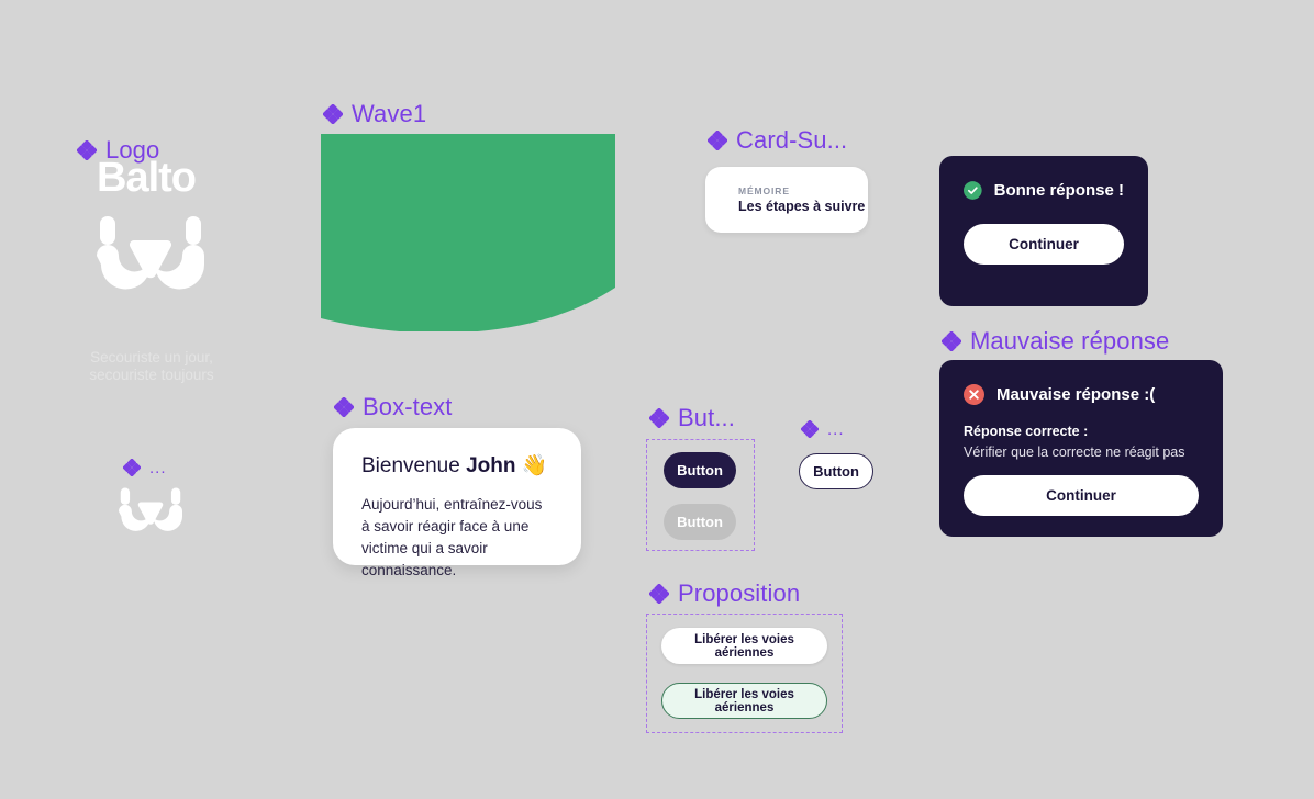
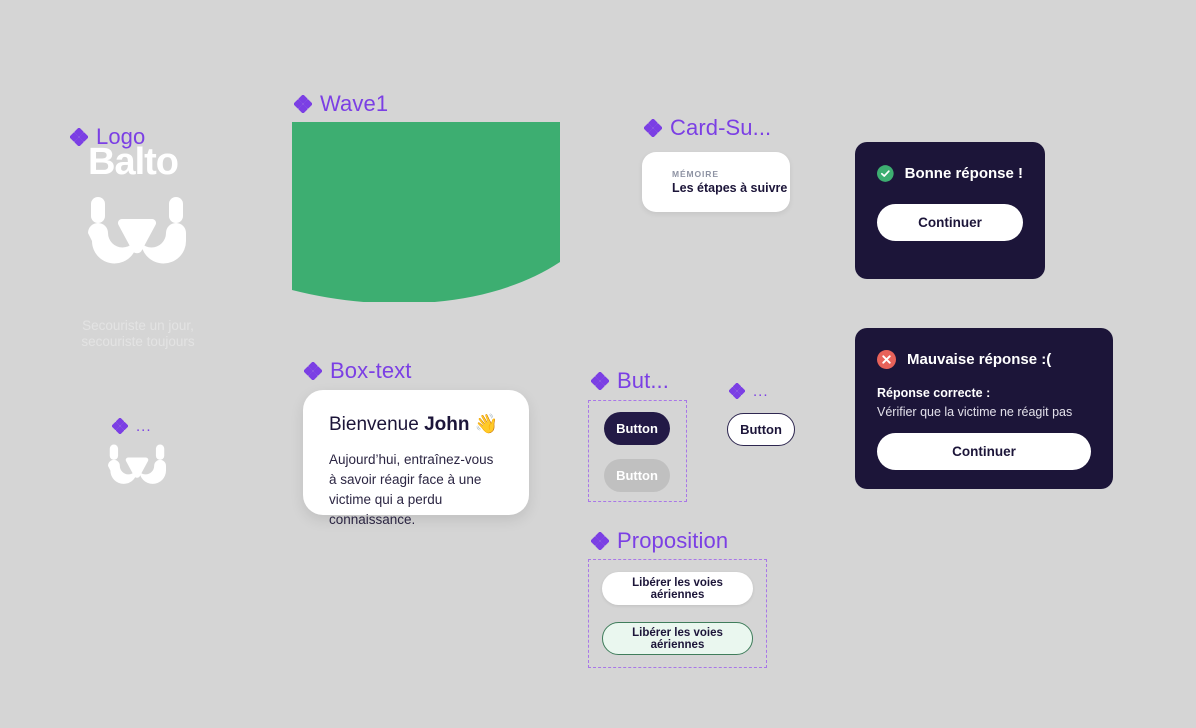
  Logo
  Balto
  ...
  Wave1
  Card-Su...
  MÉMOIRE
  Les étapes à suivre
  Bonne réponse !
  Continuer
- Mauvaise réponse
  Mauvaise réponse :(
  Réponse correcte :
- Vérifier que la correcte ne réagit pas
+ Vérifier que la victime ne réagit pas
  Continuer
  Box-text
  Bienvenue John 👋
- Aujourd’hui, entraînez-vous à savoir réagir face à une victime qui a savoir connaissance.
+ Aujourd’hui, entraînez-vous à savoir réagir face à une victime qui a perdu connaissance.
  But...
  Button
  Button
  ...
  Button
  Proposition
  Libérer les voies aériennes
  Libérer les voies aériennes
